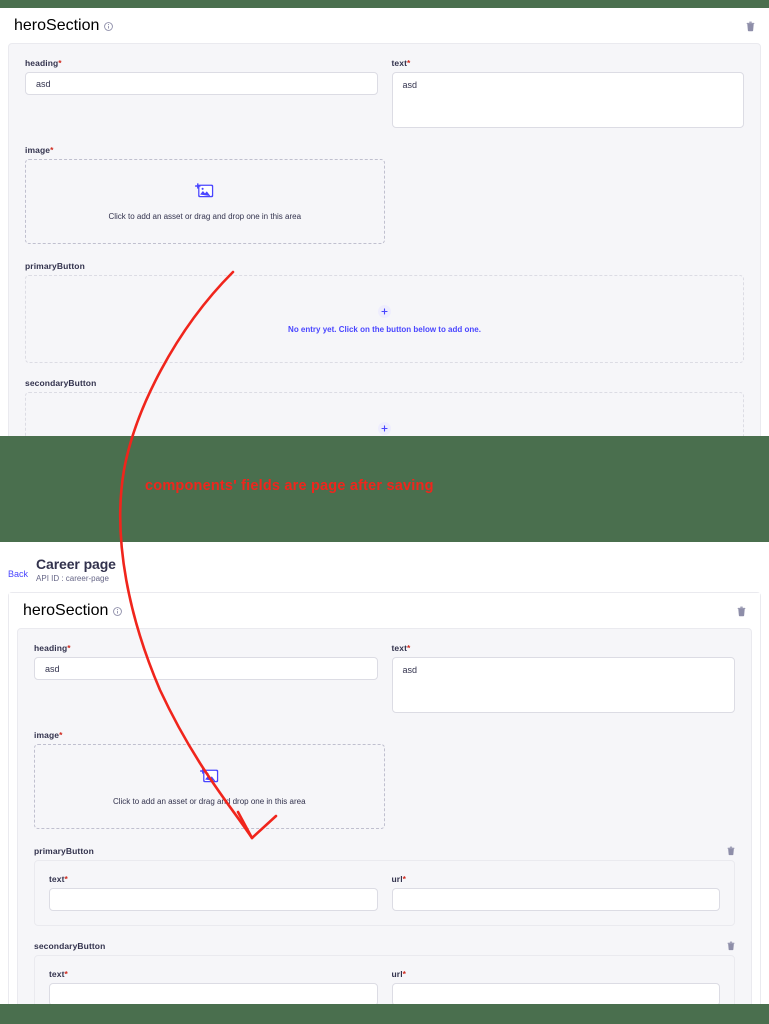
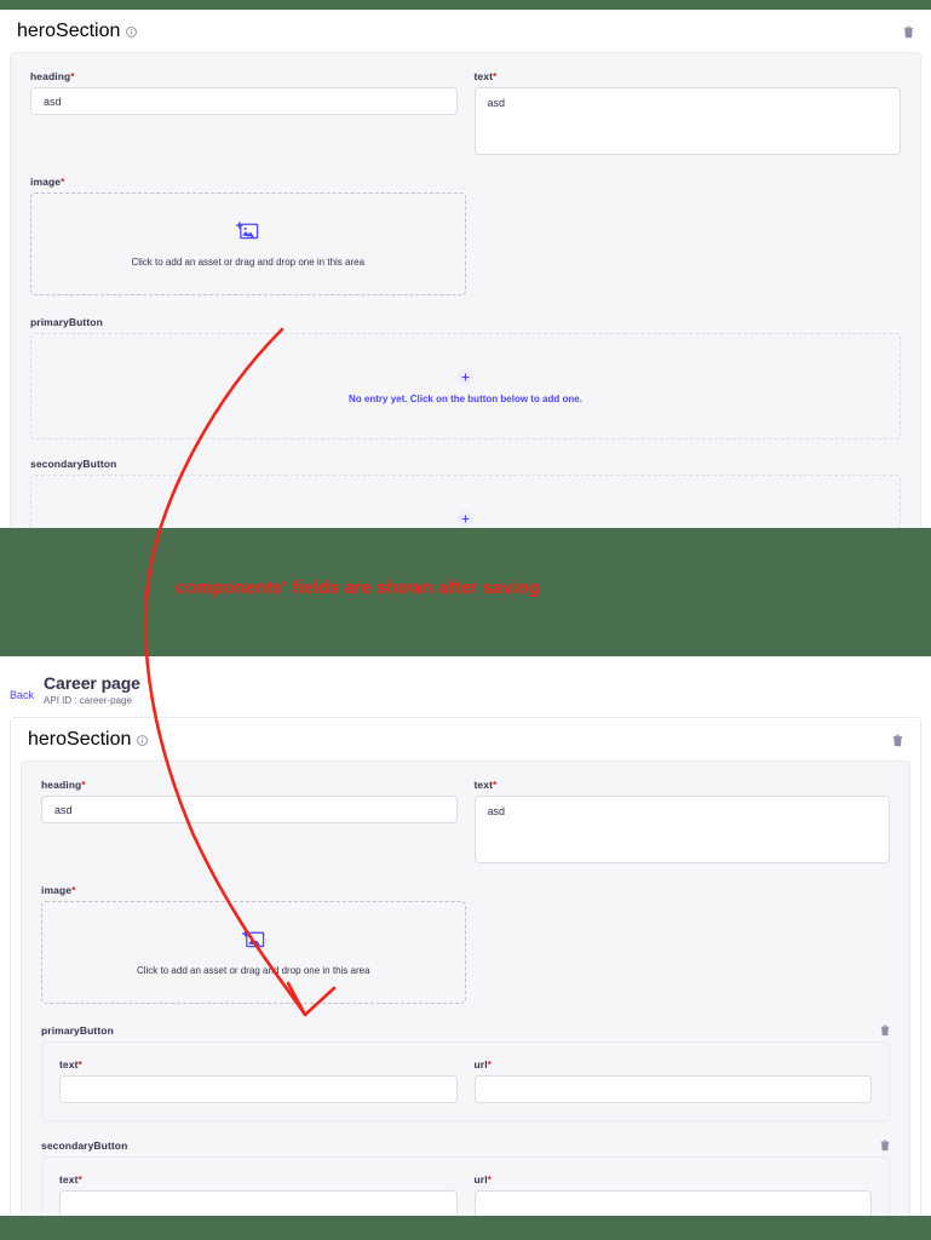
  heroSection
  heading*
  asd
  text*
  asd
  image*
  Click to add an asset or drag and drop one in this area
  primaryButton
  No entry yet. Click on the button below to add one.
  secondaryButton
- components' fields are page after saving
+ components' fields are shown after saving
  Back
  Career page
  API ID : career-page
  heroSection
  heading*
  asd
  text*
  asd
  image*
  Click to add an asset or drag and drop one in this area
  primaryButton
  text*
  url*
  secondaryButton
  text*
  url*
